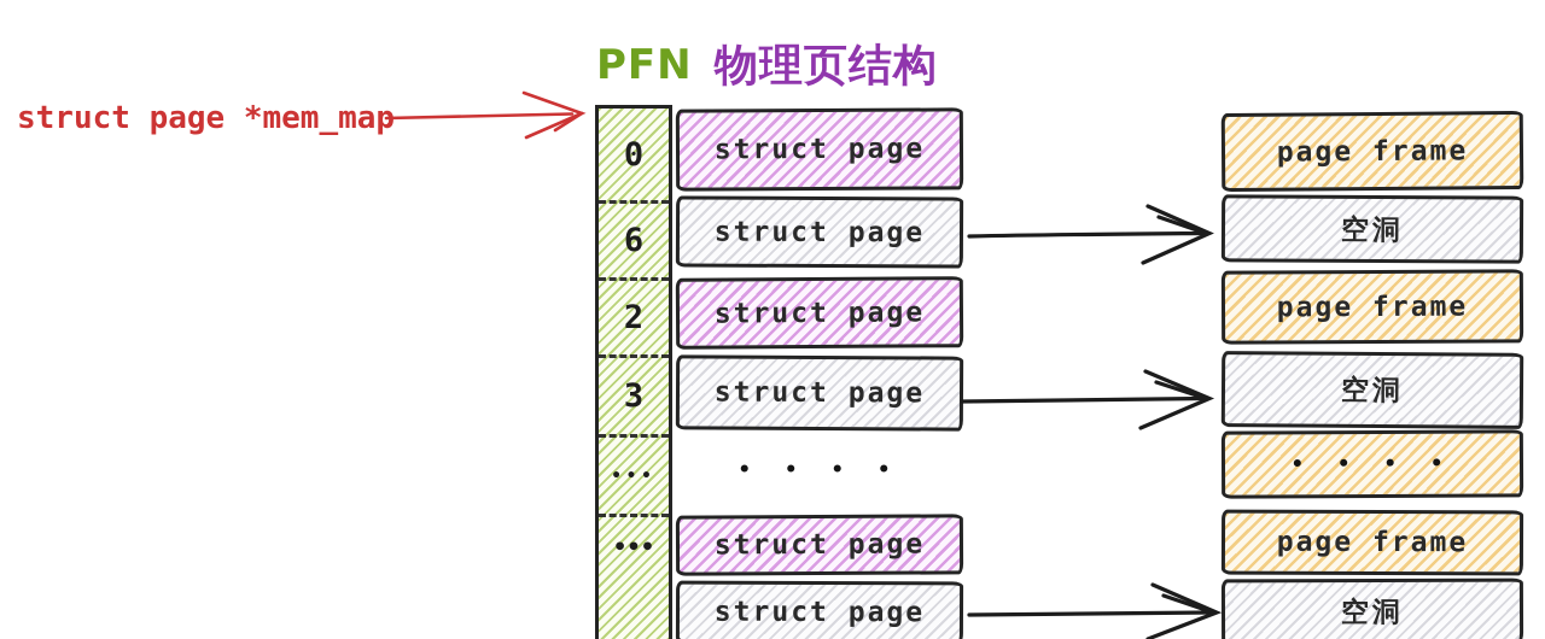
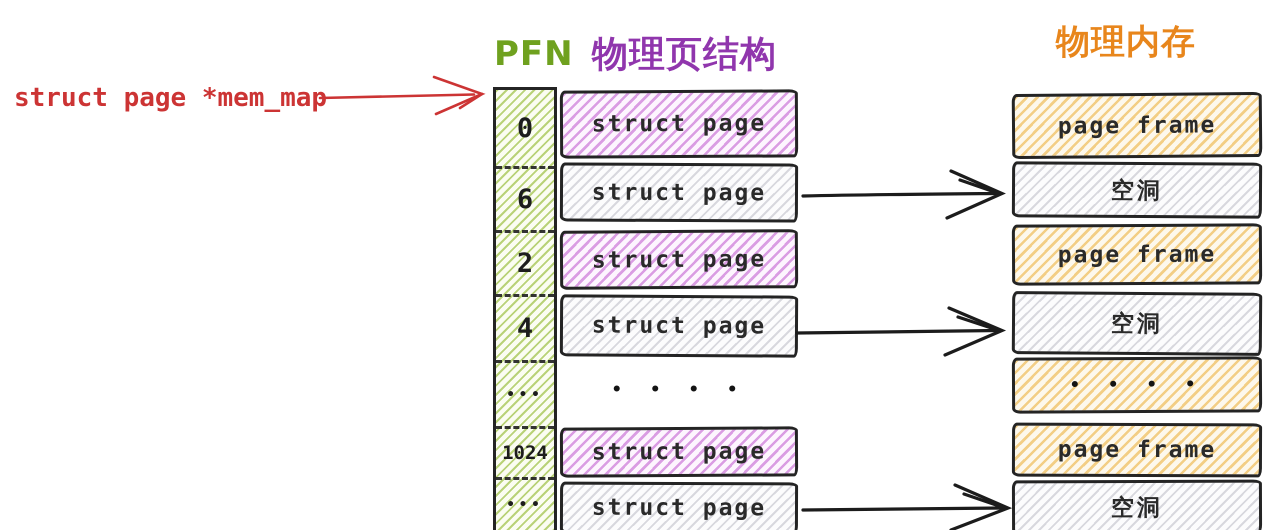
  struct page *mem_ma
  PFN
  物理页结构
+ 物理内存
  0
  6
  2
- 3
+ 4
  •••
+ 1024
  •••
  struct page
  struct page
  struct page
  struct page
  • • • •
  struct page
  struct page
  page frame
  空洞
  page frame
  空洞
  • • • •
  page frame
  空洞
